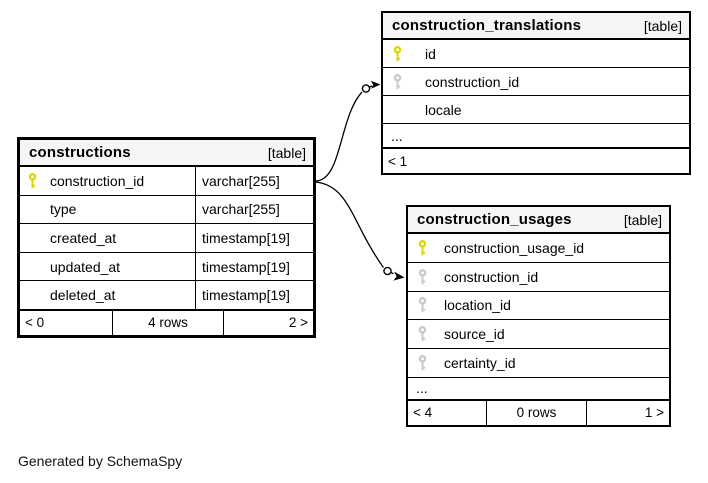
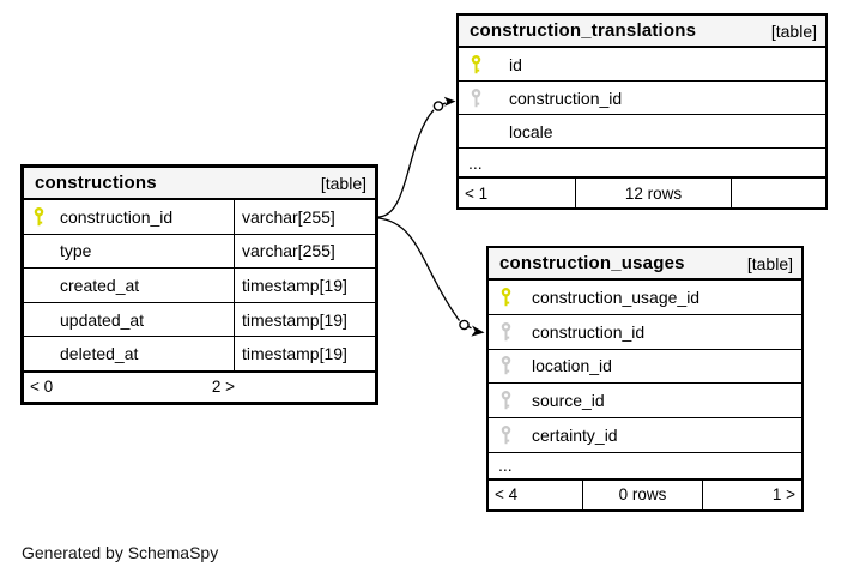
  constructions
  [table]
  construction_id
  varchar[255]
  type
  varchar[255]
  created_at
  timestamp[19]
  updated_at
  timestamp[19]
  deleted_at
  timestamp[19]
  < 0
- 4 rows
  2 >
  construction_translations
  [table]
  id
  construction_id
  locale
  ...
  < 1
+ 12 rows
  construction_usages
  [table]
  construction_usage_id
  construction_id
  location_id
  source_id
  certainty_id
  ...
  < 4
  0 rows
  1 >
  Generated by SchemaSpy
